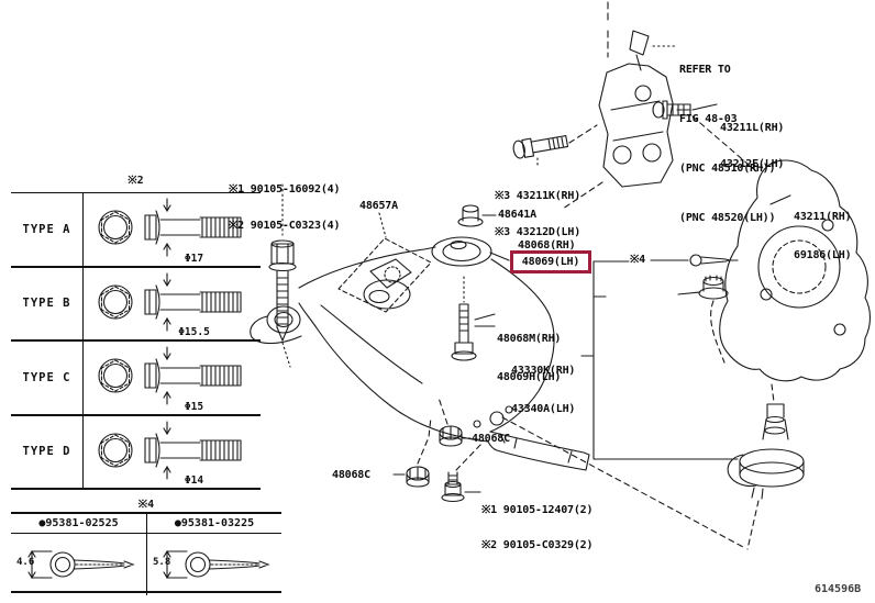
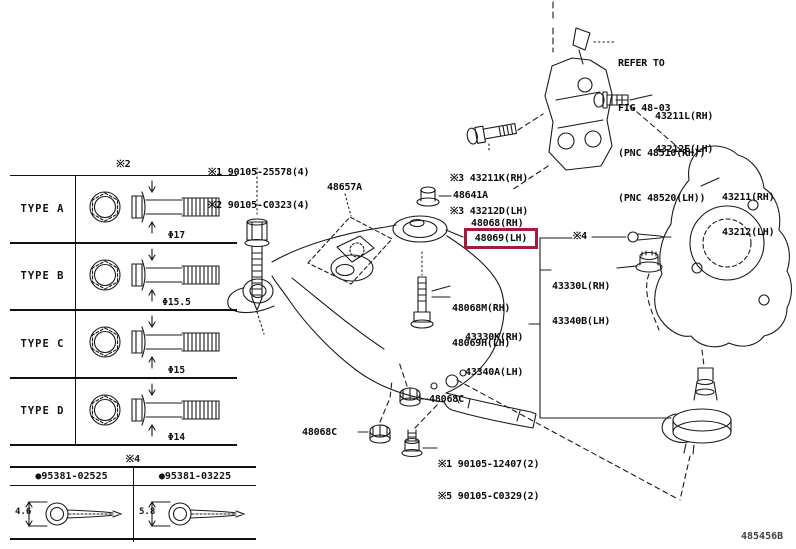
  ※2
  TYPE A
  Φ17
  TYPE B
  Φ15.5
  TYPE C
  Φ15
  TYPE D
  Φ14
  ※4
  ●95381-02525
  ●95381-03225
  4.6
  5.8
  REFER TO
  FIG 48-03
  (PNC 48510(RH))
  (PNC 48520(LH))
  43211L(RH)
  43212E(LH)
- ※1 90105-16092(4)
+ ※1 90105-25578(4)
  ※2 90105-C0323(4)
  48657A
  ※3 43211K(RH)
  ※3 43212D(LH)
  48641A
  48068(RH)
  48069(LH)
  ※4
+ 43330L(RH)
+ 43340B(LH)
  43211(RH)
- 69186(LH)
+ 43212(LH)
  48068M(RH)
  48069H(LH)
  43330K(RH)
  43340A(LH)
  48068C
  48068C
  ※1 90105-12407(2)
- ※2 90105-C0329(2)
+ ※5 90105-C0329(2)
- 614596B
+ 485456B
